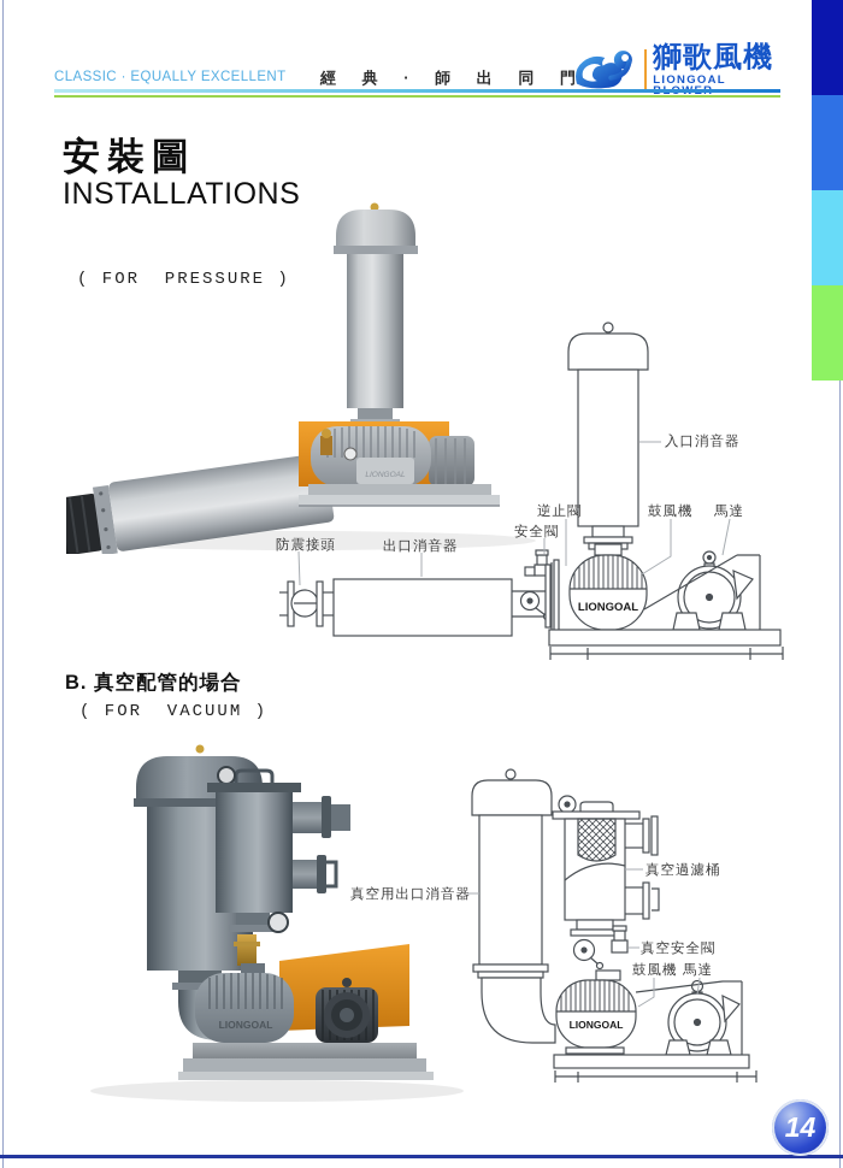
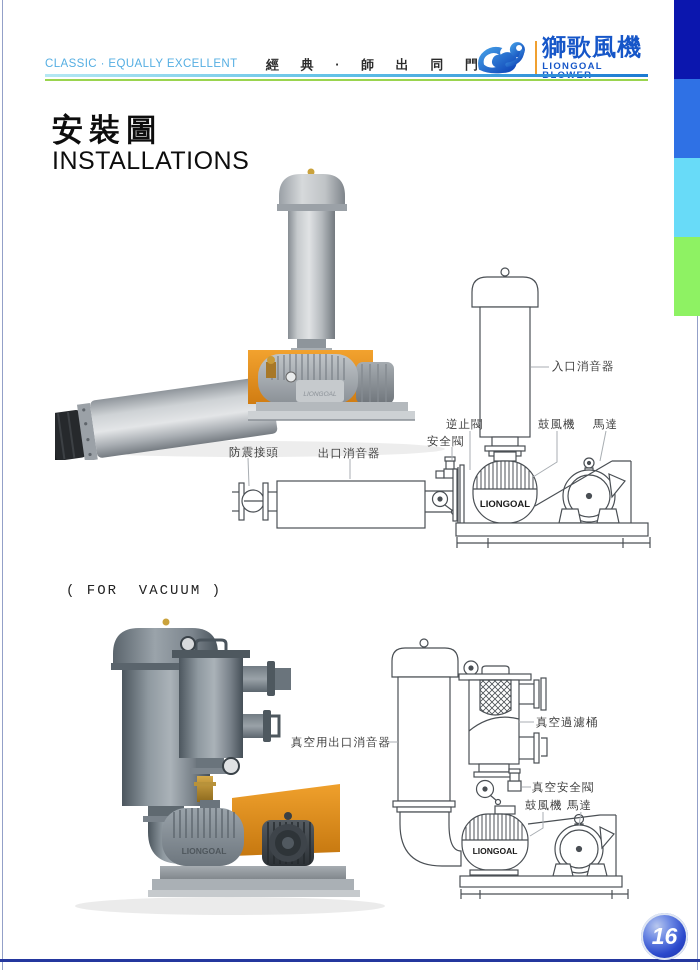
  CLASSIC · EQUALLY EXCELLENT
  經 典 · 師 出 同 門
  獅歌風機
  安裝圖
  INSTALLATIONS
- ( FOR PRESSURE )
  LIONGOAL
  入口消音器
  逆止閥
  安全閥
  防震接頭
  出口消音器
  鼓風機
  馬達
- B. 真空配管的場合
  ( FOR VACUUM )
  LIONGOAL
  LIONGOAL
  真空用出口消音器
  真空過濾桶
  真空安全閥
  鼓風機
  馬達
- 14
+ 16
